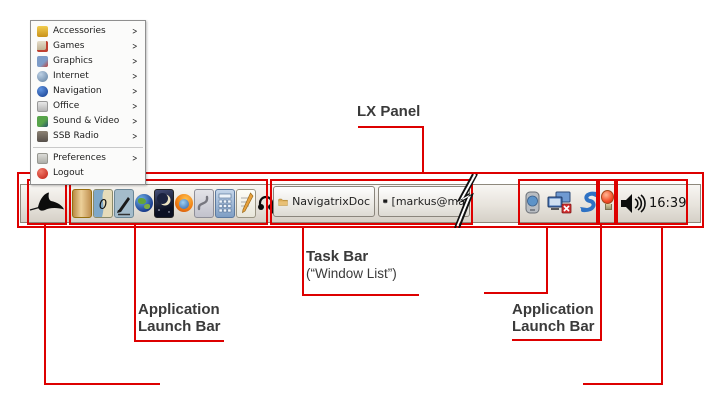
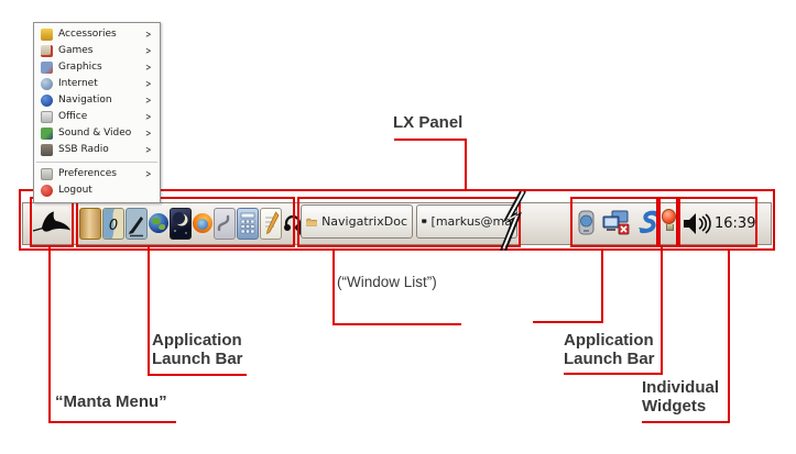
  0
  NavigatrixDoc
  [markus@m
  16:39
  LX Panel
- Task Bar
  (“Window List”)
  Application
  Launch Bar
  Application
  Launch Bar
+ Individual
+ Widgets
+ “Manta Menu”
  Accessories
  >
  Games
  >
  Graphics
  >
  Internet
  >
  Navigation
  >
  Office
  >
  Sound & Video
  >
  SSB Radio
  >
  Preferences
  >
  Logout
